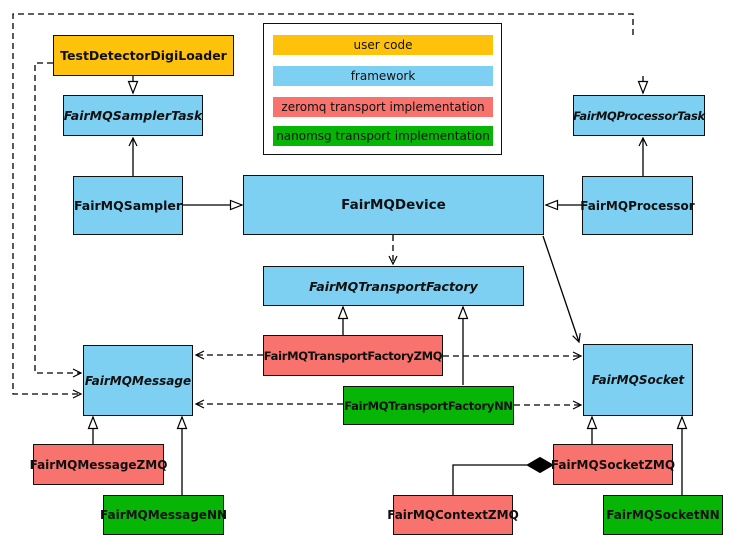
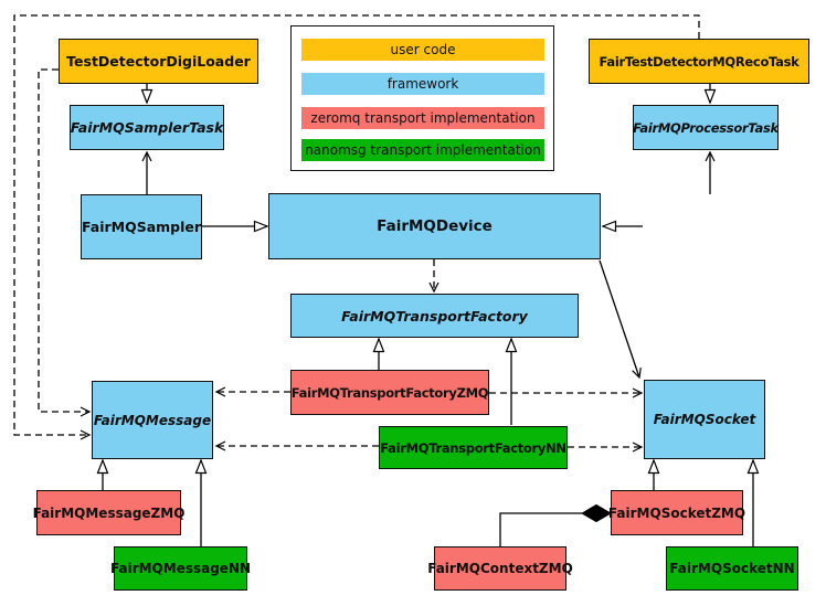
  user code
  framework
  zeromq transport implementation
  nanomsg transport implementation
  TestDetectorDigiLoader
+ FairTestDetectorMQRecoTask
  FairMQSamplerTask
  FairMQProcessorTask
  FairMQSampler
  FairMQDevice
- FairMQProcessor
  FairMQTransportFactory
  FairMQTransportFactoryZMQ
  FairMQTransportFactoryNN
  FairMQMessage
  FairMQSocket
  FairMQMessageZMQ
  FairMQMessageNN
  FairMQContextZMQ
  FairMQSocketZMQ
  FairMQSocketNN
